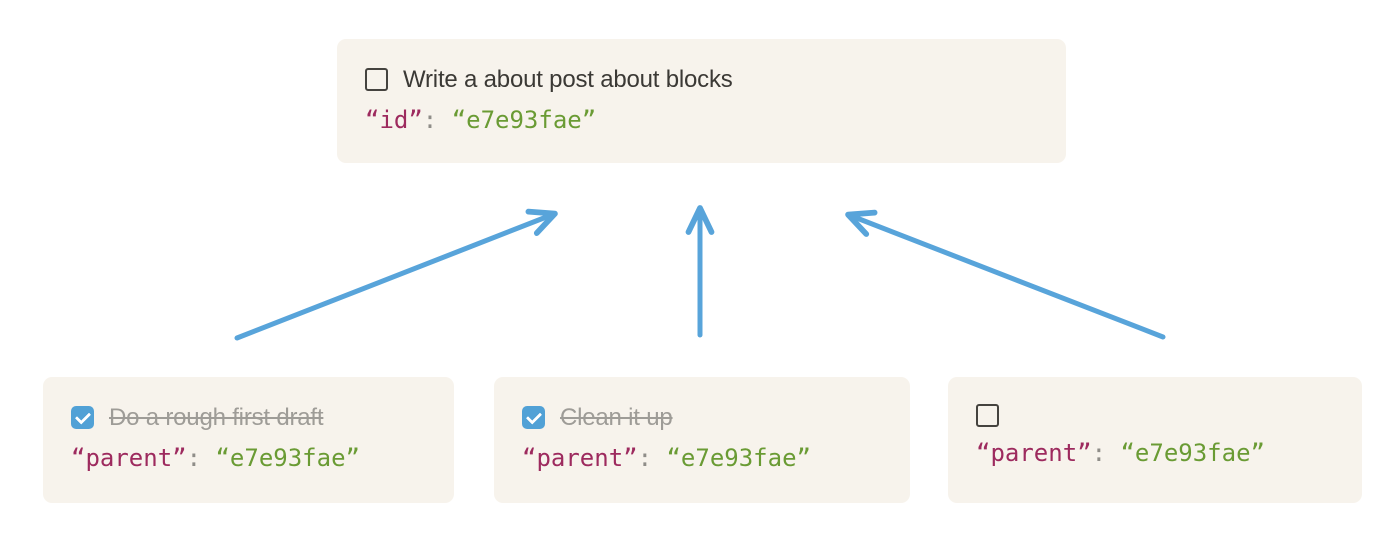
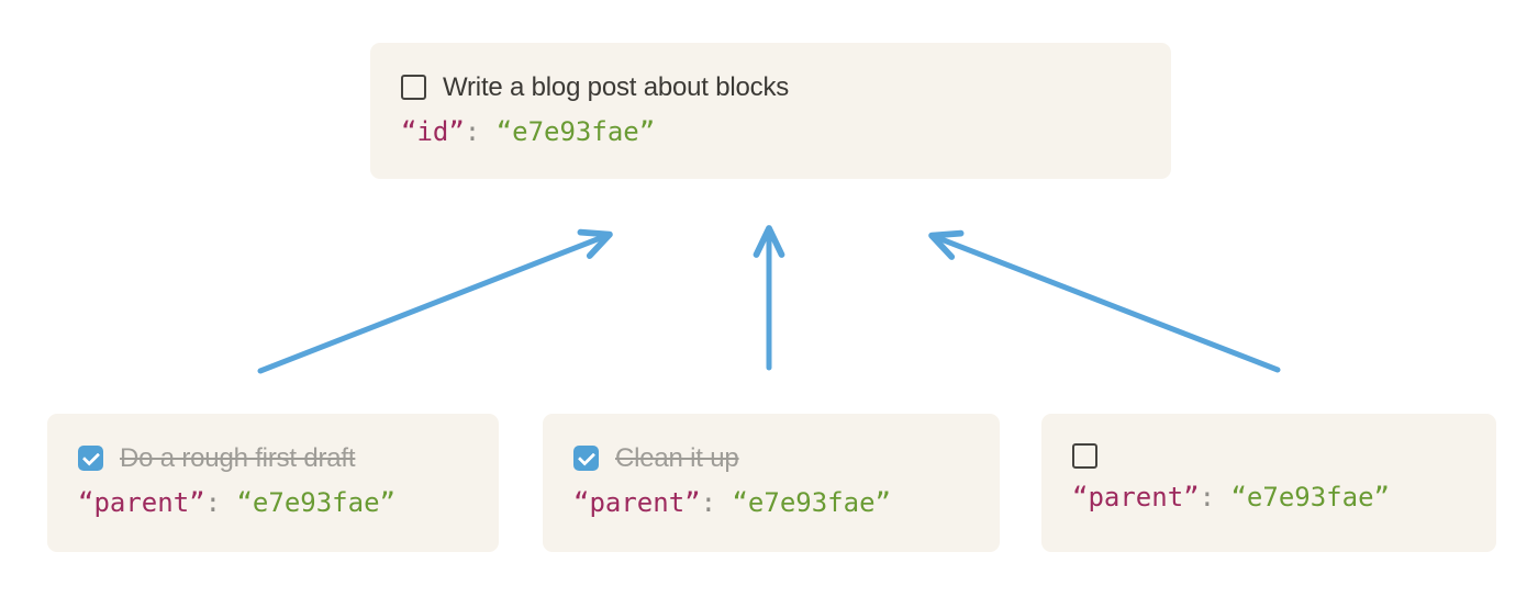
- Write a about post about blocks
+ Write a blog post about blocks
  “id”: “e7e93fae”
  Do a rough first draft
  “parent”: “e7e93fae”
  Clean it up
  “parent”: “e7e93fae”
  “parent”: “e7e93fae”
